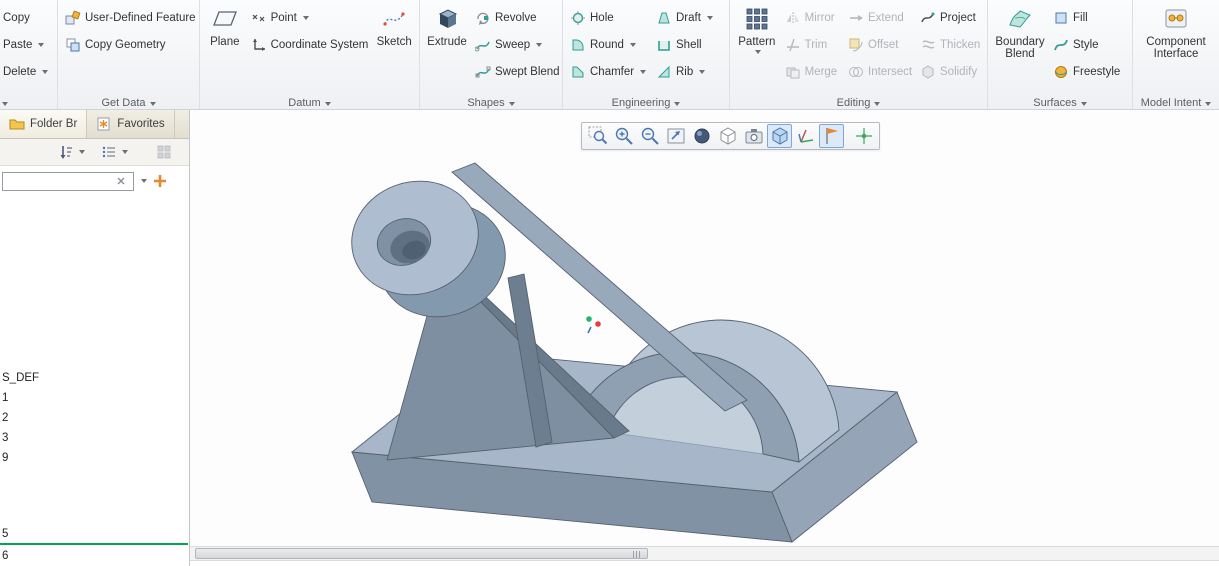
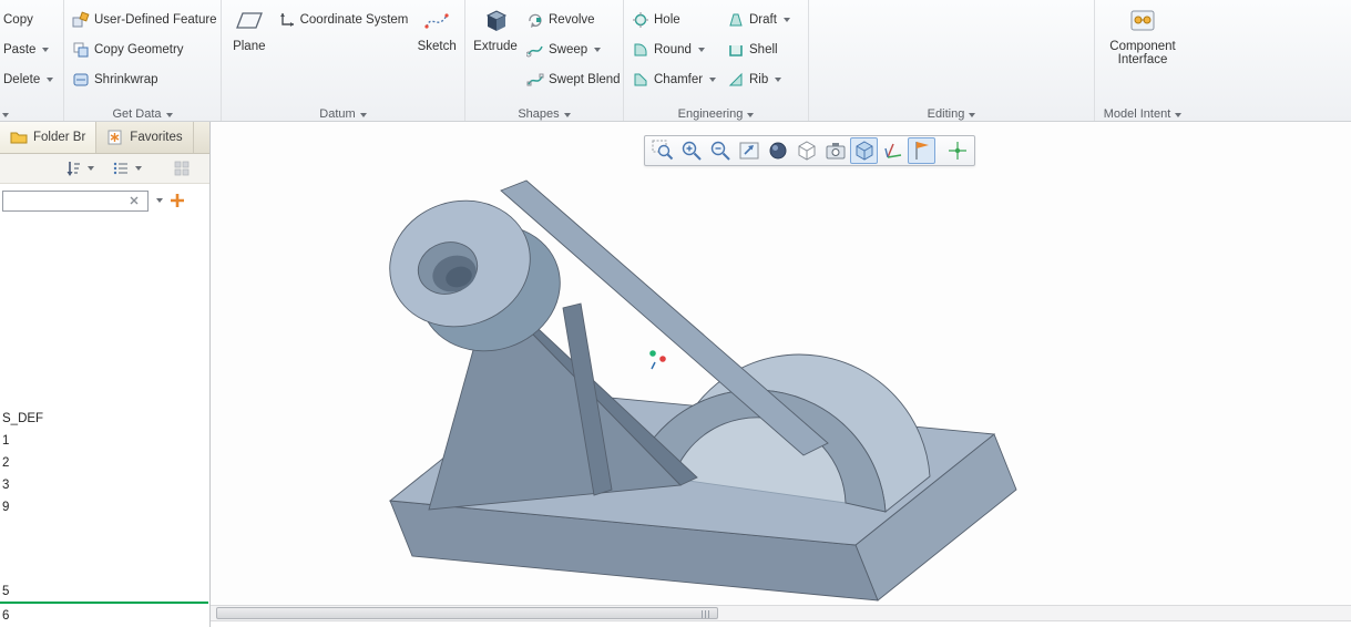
  Copy
  Paste
  Delete
  User-Defined Feature
  Copy Geometry
+ Shrinkwrap
  Get Data
  Plane
- Point
  Coordinate System
  Sketch
  Datum
  Extrude
  Revolve
  Sweep
  Swept Blend
  Shapes
  Hole
  Round
  Chamfer
  Draft
  Shell
  Rib
  Engineering
- Pattern
- Mirror
- Trim
- Merge
- Extend
- Offset
- Intersect
- Project
- Thicken
- Solidify
  Editing
- Boundary Blend
- Fill
- Style
- Freestyle
- Surfaces
  Component Interface
  Model Intent
  Folder Br
  Favorites
  S_DEF
  1
  2
  3
  9
  5
  6
